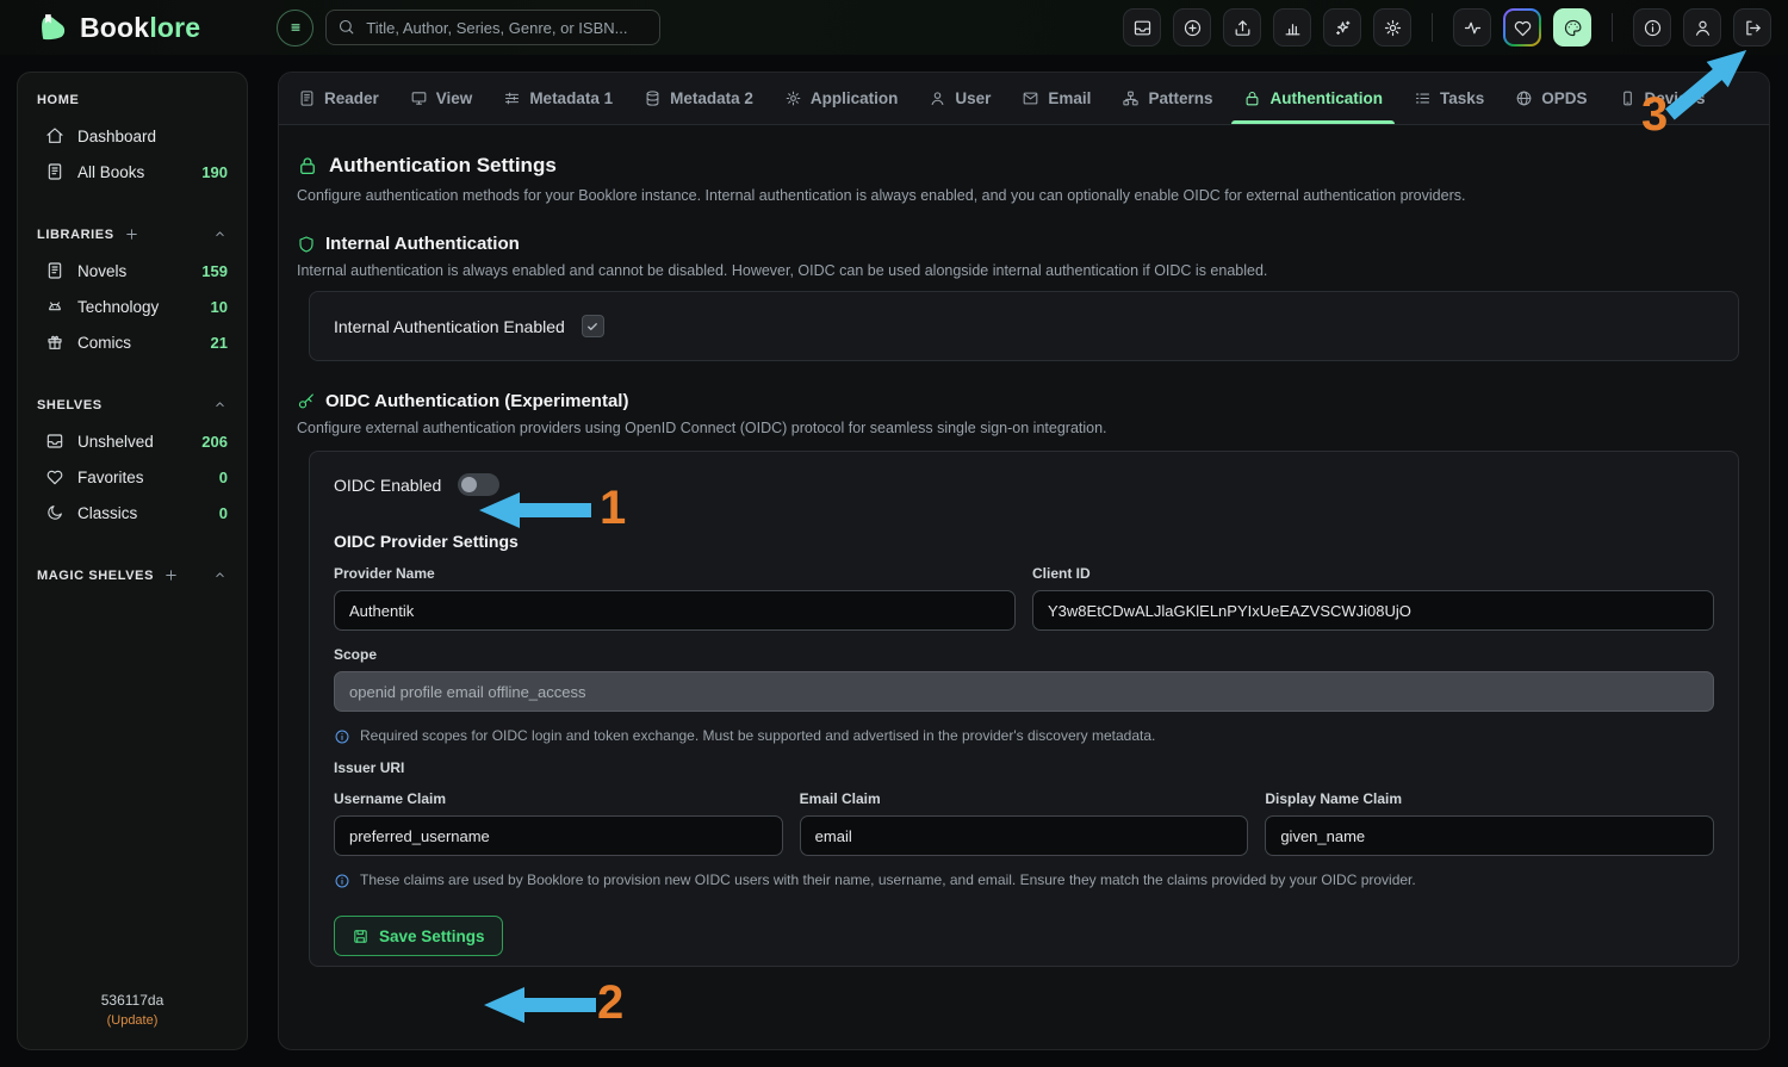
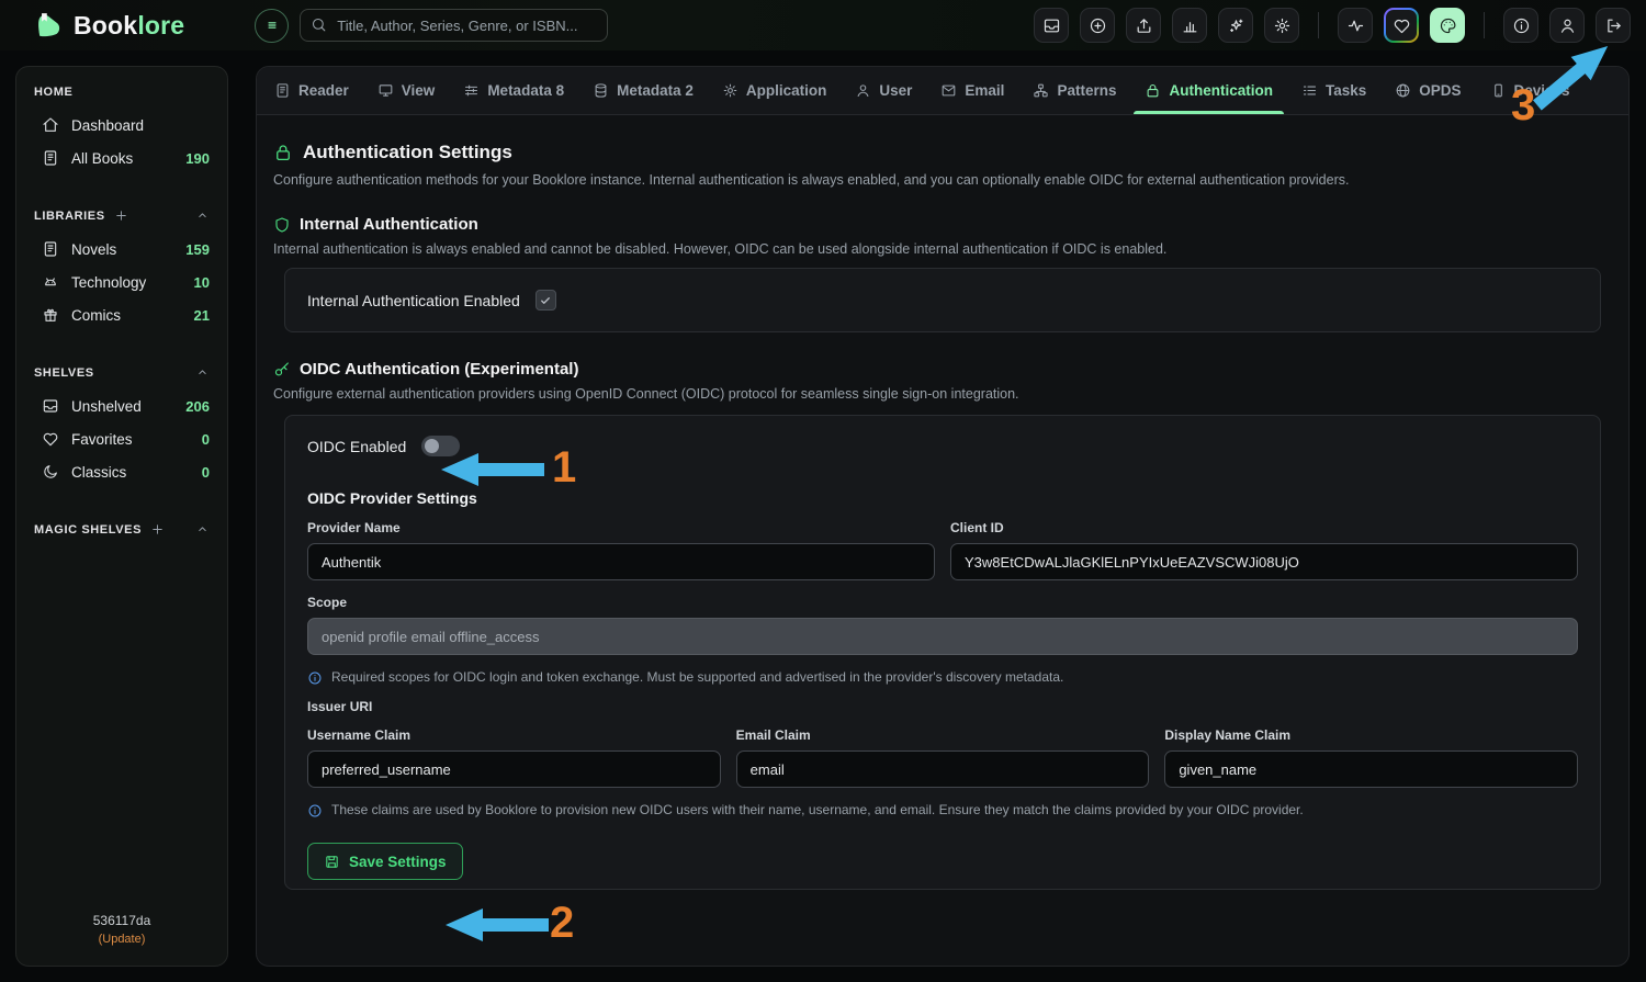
  Booklore
  Title, Author, Series, Genre, or ISBN...
  HOME
  Dashboard
  All Books
  190
  LIBRARIES
  Novels
  159
  Technology
  10
  Comics
  21
  SHELVES
  Unshelved
  206
  Favorites
  0
  Classics
  0
  MAGIC SHELVES
  536117da
  (Update)
  Reader
  View
- Metadata 1
+ Metadata 8
  Metadata 2
  Application
  User
  Email
  Patterns
  Authentication
  Tasks
  OPDS
  Devis
  Authentication Settings
  Configure authentication methods for your Booklore instance. Internal authentication is always enabled, and you can optionally enable OIDC for external authentication providers.
  Internal Authentication
  Internal authentication is always enabled and cannot be disabled. However, OIDC can be used alongside internal authentication if OIDC is enabled.
  Internal Authentication Enabled
  OIDC Authentication (Experimental)
  Configure external authentication providers using OpenID Connect (OIDC) protocol for seamless single sign-on integration.
  OIDC Enabled
  OIDC Provider Settings
  Provider Name
  Authentik
  Client ID
  Y3w8EtCDwALJlaGKlELnPYIxUeEAZVSCWJi08UjO
  Scope
  openid profile email offline_access
  Required scopes for OIDC login and token exchange. Must be supported and advertised in the provider's discovery metadata.
  Issuer URI
  Username Claim
  preferred_username
  Email Claim
  email
  Display Name Claim
  given_name
  These claims are used by Booklore to provision new OIDC users with their name, username, and email. Ensure they match the claims provided by your OIDC provider.
  Save Settings
  1
  2
  3
